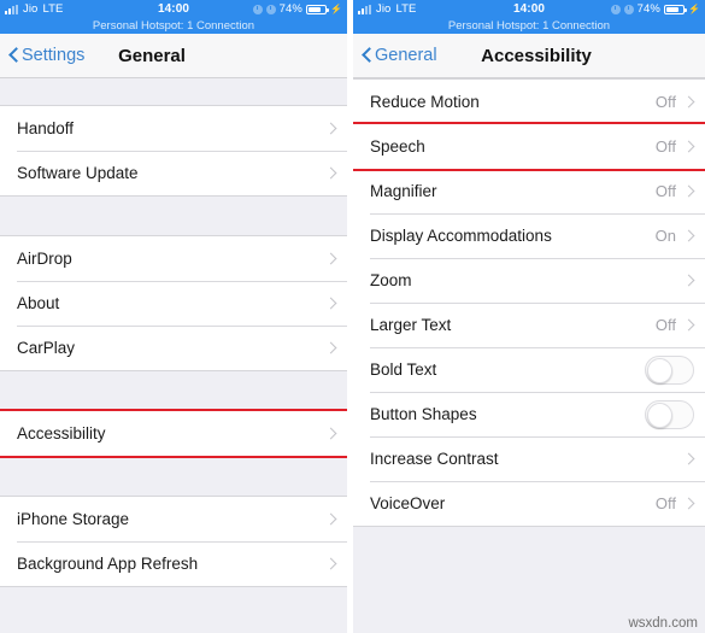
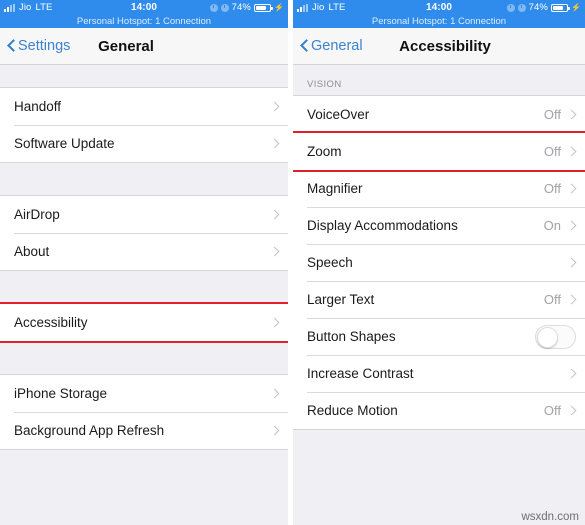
  Jio
  LTE
  14:00
  74%
  ⚡
  Personal Hotspot: 1 Connection
  Settings
  General
  Handoff
  Software Update
  AirDrop
  About
- CarPlay
  Accessibility
  iPhone Storage
  Background App Refresh
  Jio
  LTE
  14:00
  74%
  ⚡
  Personal Hotspot: 1 Connection
  General
  Accessibility
+ VISION
- Reduce Motion
+ VoiceOver
  Off
- Speech
+ Zoom
  Off
  Magnifier
  Off
  Display Accommodations
  On
- Zoom
+ Speech
  Larger Text
  Off
- Bold Text
  Button Shapes
  Increase Contrast
- VoiceOver
+ Reduce Motion
  Off
  wsxdn.com
